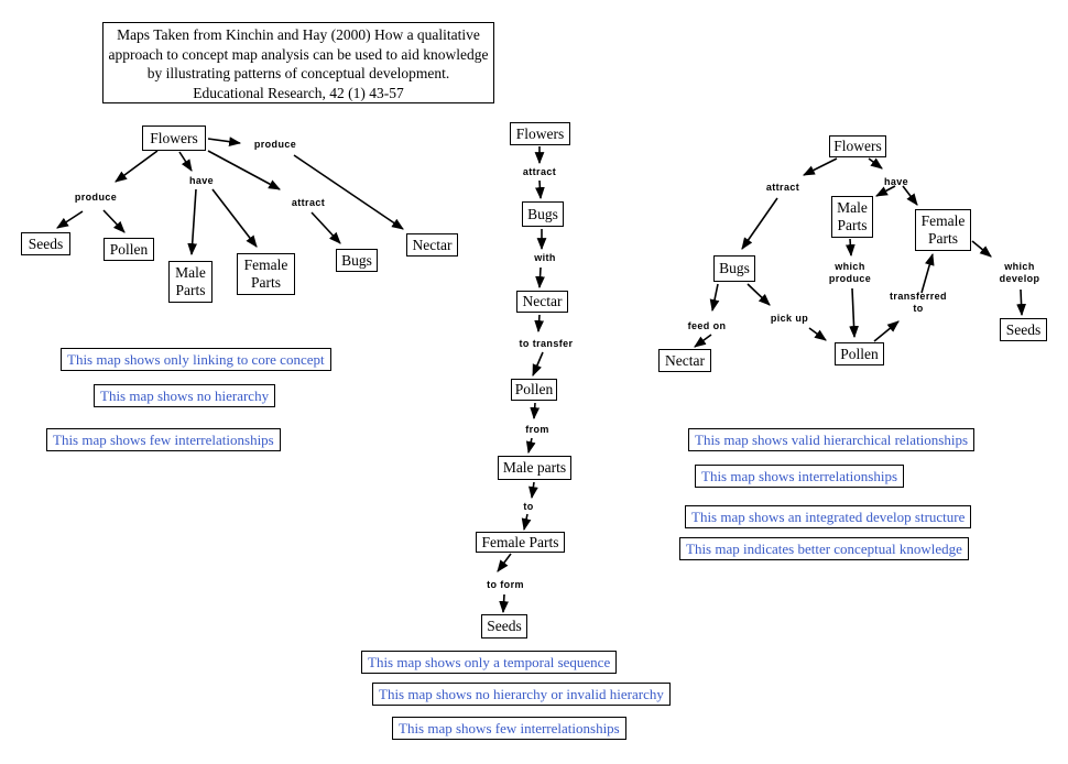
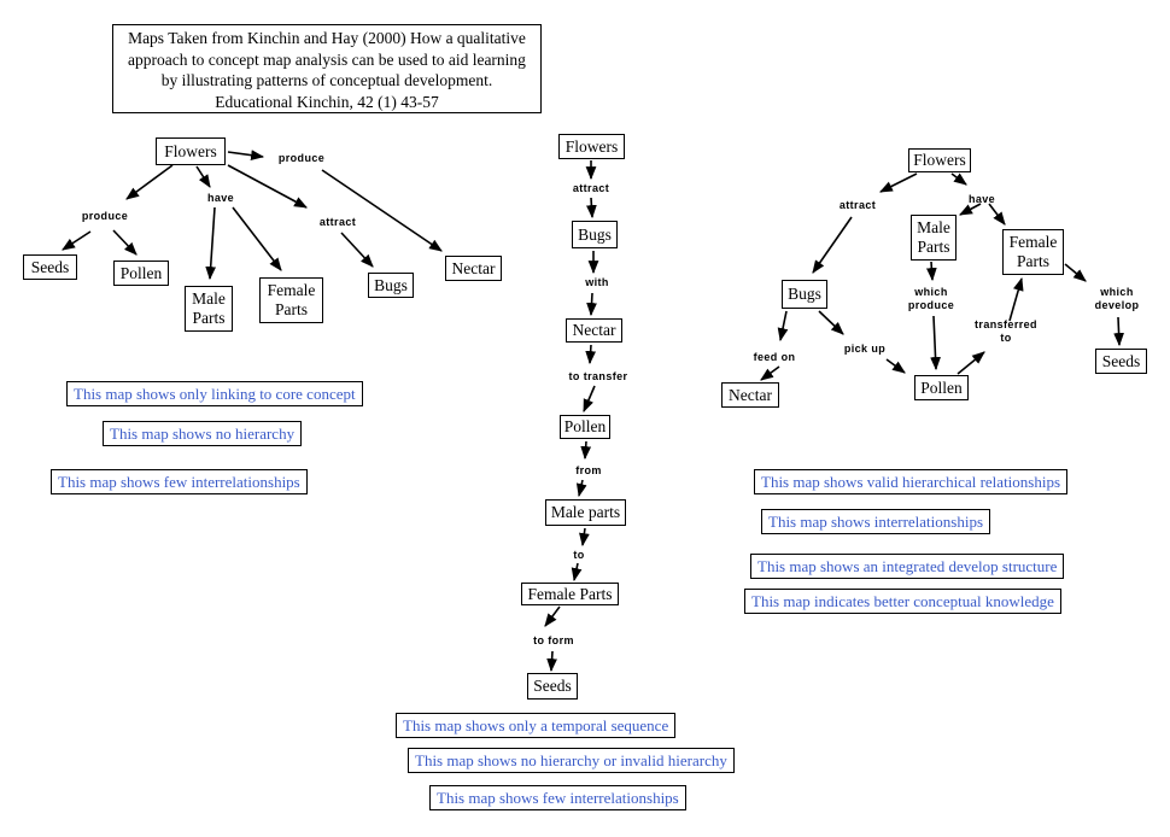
  Maps Taken from Kinchin and Hay (2000) How a qualitative
- approach to concept map analysis can be used to aid knowledge
+ approach to concept map analysis can be used to aid learning
  by illustrating patterns of conceptual development.
- Educational Research, 42 (1) 43-57
+ Educational Kinchin, 42 (1) 43-57
  Flowers
  produce
  have
  produce
  attract
  Seeds
  Pollen
  Male Parts
  Female Parts
  Bugs
  Nectar
  This map shows only linking to core concept
  This map shows no hierarchy
  This map shows few interrelationships
  Flowers
  attract
  Bugs
  with
  Nectar
  to transfer
  Pollen
  from
  Male parts
  to
  Female Parts
  to form
  Seeds
  This map shows only a temporal sequence
  This map shows no hierarchy or invalid hierarchy
  This map shows few interrelationships
  Flowers
  attract
  have
  Male Parts
  Female Parts
  Bugs
  which produce
  transferred to
  which develop
  feed on
  pick up
  Nectar
  Pollen
  Seeds
  This map shows valid hierarchical relationships
  This map shows interrelationships
  This map shows an integrated develop structure
  This map indicates better conceptual knowledge
